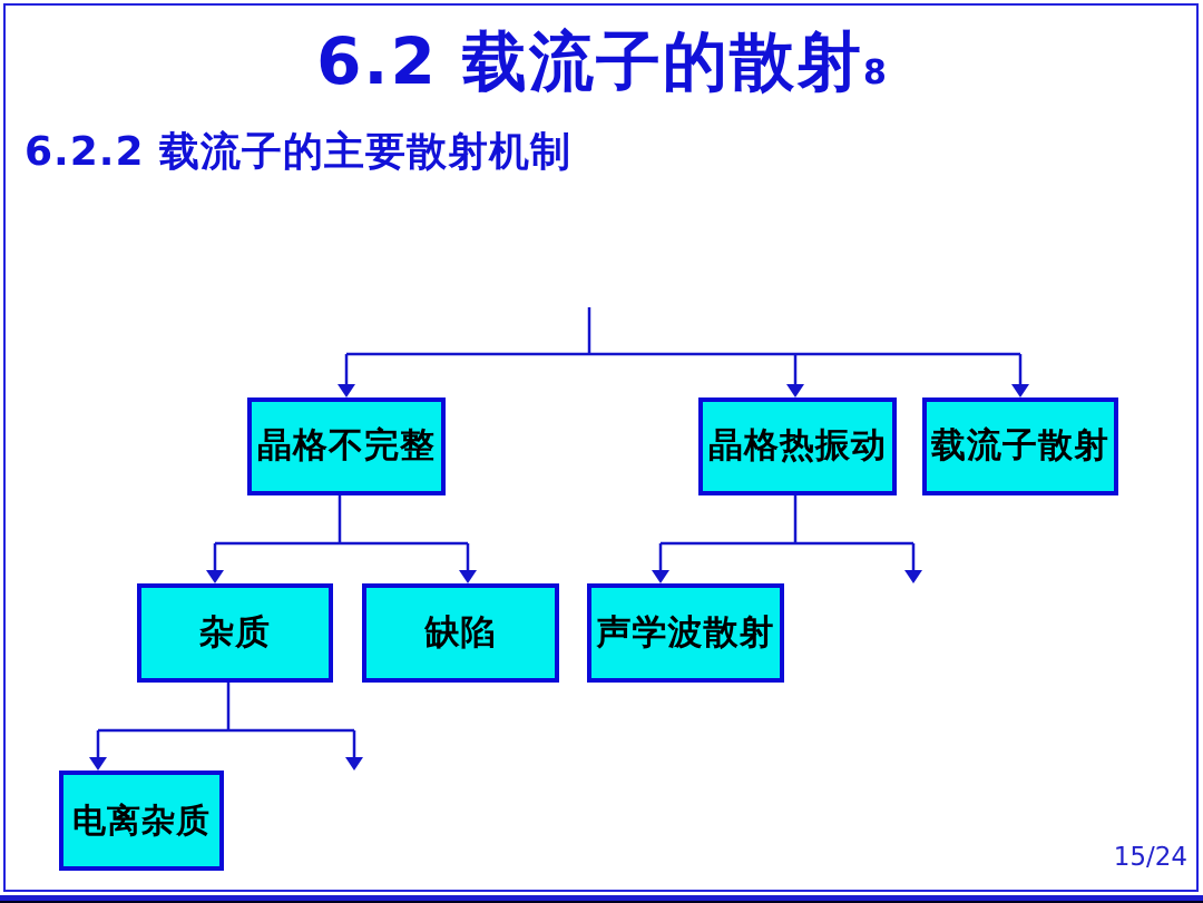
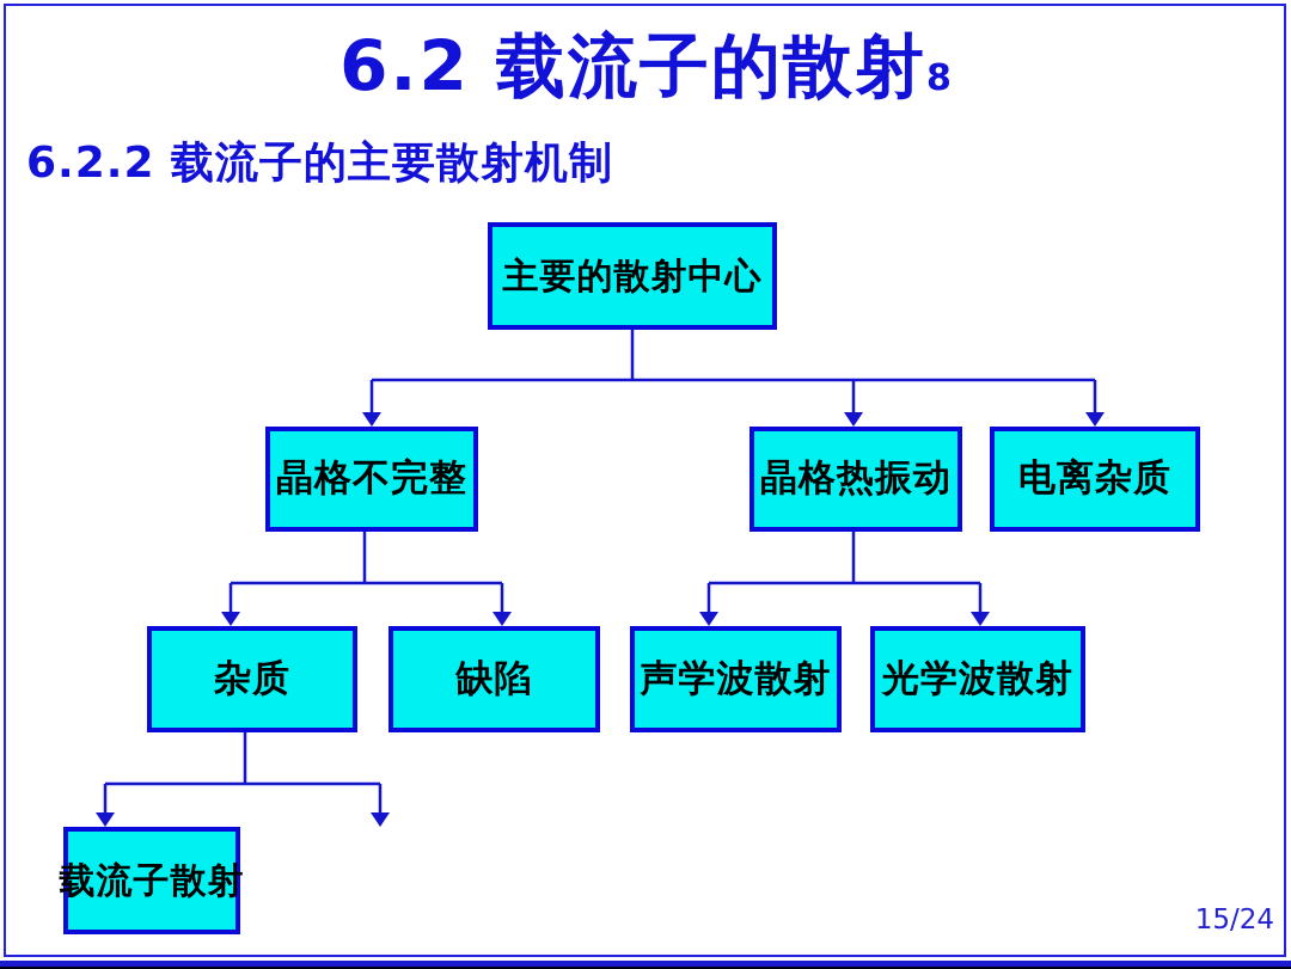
  6.2 载流子的散射8
  6.2.2 载流子的主要散射机制
+ 主要的散射中心
  晶格不完整
  晶格热振动
- 载流子散射
+ 电离杂质
  杂质
  缺陷
  声学波散射
+ 光学波散射
- 电离杂质
+ 载流子散射
  15/24
